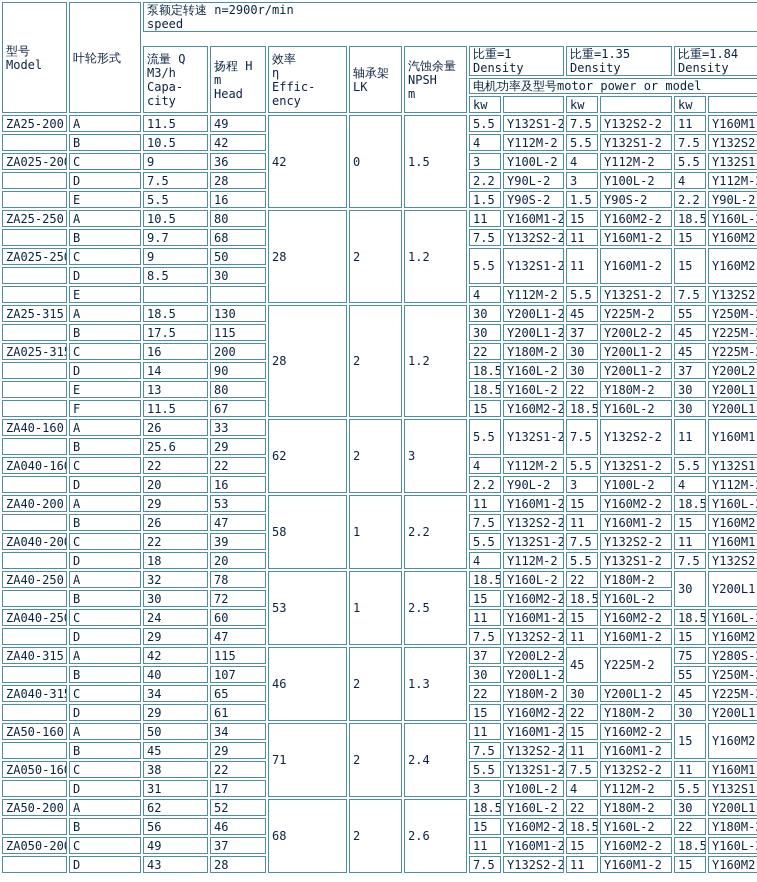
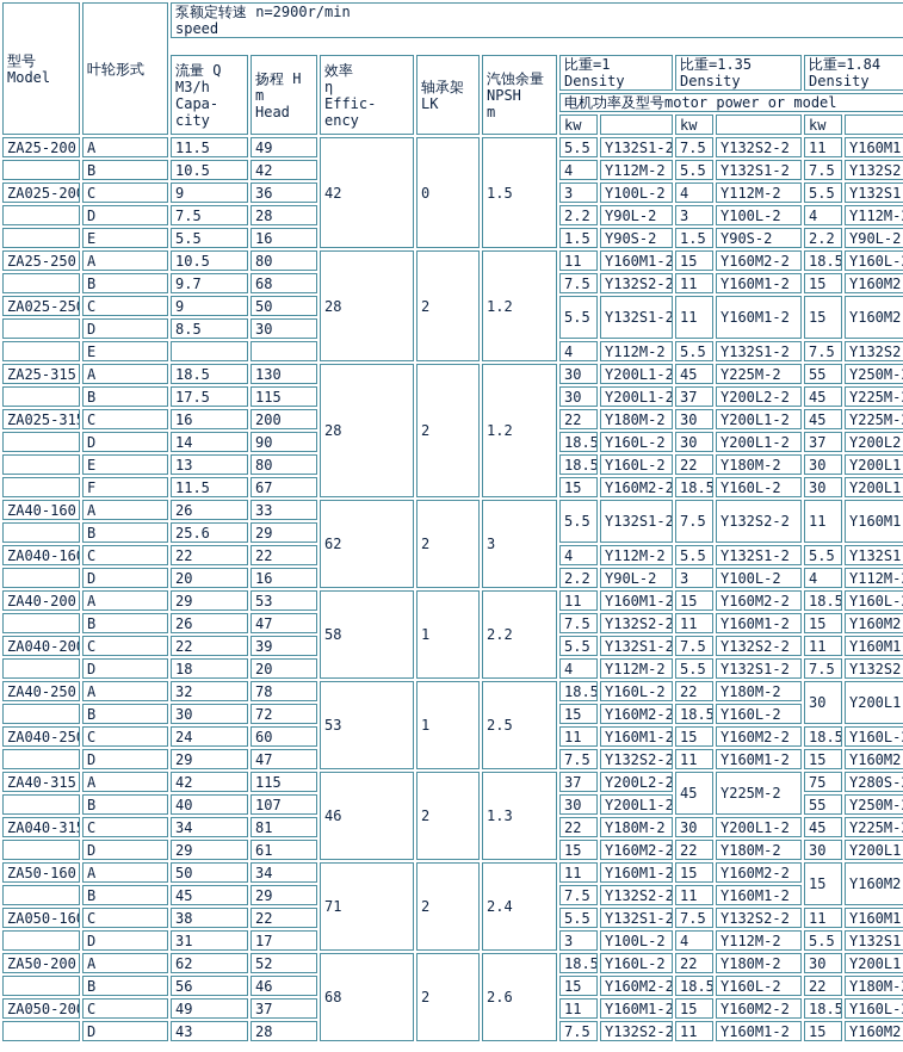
  型号 Model	叶轮形式	泵额定转速 n=2900r/min speed
  流量 Q M3/h Capa-city	扬程 H m Head	效率 η Effic-ency	轴承架 LK	汽蚀余量 NPSH m	比重=1 Density	比重=1.35 Density	比重=1.84 Density
  电机功率及型号motor power or model
  kw		kw		kw
  ZA25-200	A	11.5	49	42	0	1.5	5.5	Y132S1-2	7.5	Y132S2-2	11	Y160M1
  	B	10.5	42	4	Y112M-2	5.5	Y132S1-2	7.5	Y132S2
  ZA025-20	C	9	36	3	Y100L-2	4	Y112M-2	5.5	Y132S1
  	D	7.5	28	2.2	Y90L-2	3	Y100L-2	4	Y112M-
  	E	5.5	16	1.5	Y90S-2	1.5	Y90S-2	2.2	Y90L-2
  ZA25-250	A	10.5	80	28	2	1.2	11	Y160M1-2	15	Y160M2-2	18.5	Y160L-
  	B	9.7	68	7.5	Y132S2-2	11	Y160M1-2	15	Y160M2
  ZA025-25	C	9	50	5.5	Y132S1-2	11	Y160M1-2	15	Y160M2
  	D	8.5	30
  	E			4	Y112M-2	5.5	Y132S1-2	7.5	Y132S2
  ZA25-315	A	18.5	130	28	2	1.2	30	Y200L1-2	45	Y225M-2	55	Y250M-
  	B	17.5	115	30	Y200L1-2	37	Y200L2-2	45	Y225M-
  ZA025-31	C	16	200	22	Y180M-2	30	Y200L1-2	45	Y225M-
  	D	14	90	18.5	Y160L-2	30	Y200L1-2	37	Y200L2
  	E	13	80	18.5	Y160L-2	22	Y180M-2	30	Y200L1
  	F	11.5	67	15	Y160M2-2	18.5	Y160L-2	30	Y200L1
  ZA40-160	A	26	33	62	2	3	5.5	Y132S1-2	7.5	Y132S2-2	11	Y160M1
  	B	25.6	29
  ZA040-16	C	22	22	4	Y112M-2	5.5	Y132S1-2	5.5	Y132S1
  	D	20	16	2.2	Y90L-2	3	Y100L-2	4	Y112M-
  ZA40-200	A	29	53	58	1	2.2	11	Y160M1-2	15	Y160M2-2	18.5	Y160L-
  	B	26	47	7.5	Y132S2-2	11	Y160M1-2	15	Y160M2
  ZA040-20	C	22	39	5.5	Y132S1-2	7.5	Y132S2-2	11	Y160M1
  	D	18	20	4	Y112M-2	5.5	Y132S1-2	7.5	Y132S2
  ZA40-250	A	32	78	53	1	2.5	18.5	Y160L-2	22	Y180M-2	30	Y200L1
  	B	30	72	15	Y160M2-2	18.5	Y160L-2
  ZA040-25	C	24	60	11	Y160M1-2	15	Y160M2-2	18.5	Y160L-
  	D	29	47	7.5	Y132S2-2	11	Y160M1-2	15	Y160M2
  ZA40-315	A	42	115	46	2	1.3	37	Y200L2-2	45	Y225M-2	75	Y280S-
  	B	40	107	30	Y200L1-2	55	Y250M-
- ZA040-31	C	34	65	22	Y180M-2	30	Y200L1-2	45	Y225M-
+ ZA040-31	C	34	81	22	Y180M-2	30	Y200L1-2	45	Y225M-
  	D	29	61	15	Y160M2-2	22	Y180M-2	30	Y200L1
  ZA50-160	A	50	34	71	2	2.4	11	Y160M1-2	15	Y160M2-2	15	Y160M2
  	B	45	29	7.5	Y132S2-2	11	Y160M1-2
  ZA050-16	C	38	22	5.5	Y132S1-2	7.5	Y132S2-2	11	Y160M1
  	D	31	17	3	Y100L-2	4	Y112M-2	5.5	Y132S1
  ZA50-200	A	62	52	68	2	2.6	18.5	Y160L-2	22	Y180M-2	30	Y200L1
  	B	56	46	15	Y160M2-2	18.5	Y160L-2	22	Y180M-
  ZA050-20	C	49	37	11	Y160M1-2	15	Y160M2-2	18.5	Y160L-
  	D	43	28	7.5	Y132S2-2	11	Y160M1-2	15	Y160M2
